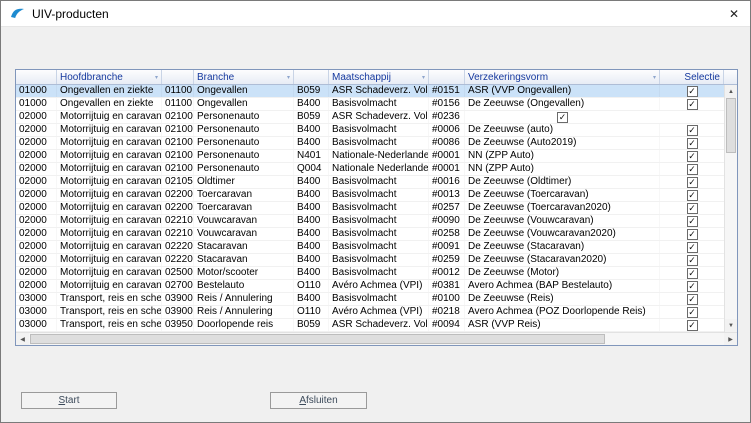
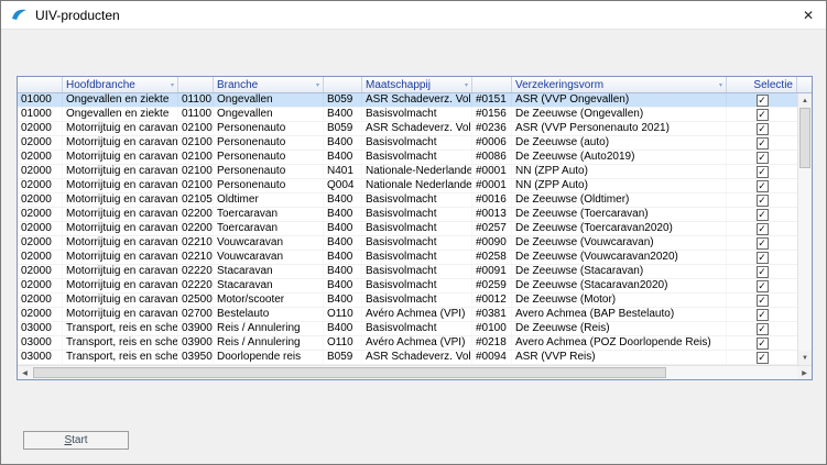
  UIV-producten
  ✕
  Hoofdbranche
  Branche
  Maatschappij
  Verzekeringsvorm
  Selectie
  01000
  Ongevallen en ziekte
  01100
  Ongevallen
  B059
  ASR Schadeverz. Vol
  #0151
  ASR (VVP Ongevallen)
  ✓
  01000
  Ongevallen en ziekte
  01100
  Ongevallen
  B400
  Basisvolmacht
  #0156
  De Zeeuwse (Ongevallen)
  ✓
  02000
  Motorrijtuig en caravan
  02100
  Personenauto
  B059
  ASR Schadeverz. Vol
  #0236
+ ASR (VVP Personenauto 2021)
  ✓
  02000
  Motorrijtuig en caravan
  02100
  Personenauto
  B400
  Basisvolmacht
  #0006
  De Zeeuwse (auto)
  ✓
  02000
  Motorrijtuig en caravan
  02100
  Personenauto
  B400
  Basisvolmacht
  #0086
  De Zeeuwse (Auto2019)
  ✓
  02000
  Motorrijtuig en caravan
  02100
  Personenauto
  N401
  Nationale-Nederlande
  #0001
  NN (ZPP Auto)
  ✓
  02000
  Motorrijtuig en caravan
  02100
  Personenauto
  Q004
  Nationale Nederlande
  #0001
  NN (ZPP Auto)
  ✓
  02000
  Motorrijtuig en caravan
  02105
  Oldtimer
  B400
  Basisvolmacht
  #0016
  De Zeeuwse (Oldtimer)
  ✓
  02000
  Motorrijtuig en caravan
  02200
  Toercaravan
  B400
  Basisvolmacht
  #0013
  De Zeeuwse (Toercaravan)
  ✓
  02000
  Motorrijtuig en caravan
  02200
  Toercaravan
  B400
  Basisvolmacht
  #0257
  De Zeeuwse (Toercaravan2020)
  ✓
  02000
  Motorrijtuig en caravan
  02210
  Vouwcaravan
  B400
  Basisvolmacht
  #0090
  De Zeeuwse (Vouwcaravan)
  ✓
  02000
  Motorrijtuig en caravan
  02210
  Vouwcaravan
  B400
  Basisvolmacht
  #0258
  De Zeeuwse (Vouwcaravan2020)
  ✓
  02000
  Motorrijtuig en caravan
  02220
  Stacaravan
  B400
  Basisvolmacht
  #0091
  De Zeeuwse (Stacaravan)
  ✓
  02000
  Motorrijtuig en caravan
  02220
  Stacaravan
  B400
  Basisvolmacht
  #0259
  De Zeeuwse (Stacaravan2020)
  ✓
  02000
  Motorrijtuig en caravan
  02500
  Motor/scooter
  B400
  Basisvolmacht
  #0012
  De Zeeuwse (Motor)
  ✓
  02000
  Motorrijtuig en caravan
  02700
  Bestelauto
  O110
  Avéro Achmea (VPI)
  #0381
  Avero Achmea (BAP Bestelauto)
  ✓
  03000
  Transport, reis en sche
  03900
  Reis / Annulering
  B400
  Basisvolmacht
  #0100
  De Zeeuwse (Reis)
  ✓
  03000
  Transport, reis en sche
  03900
  Reis / Annulering
  O110
  Avéro Achmea (VPI)
  #0218
  Avero Achmea (POZ Doorlopende Reis)
  ✓
  03000
  Transport, reis en sche
  03950
  Doorlopende reis
  B059
  ASR Schadeverz. Vol
  #0094
  ASR (VVP Reis)
  ✓
  Start
- Afsluiten
